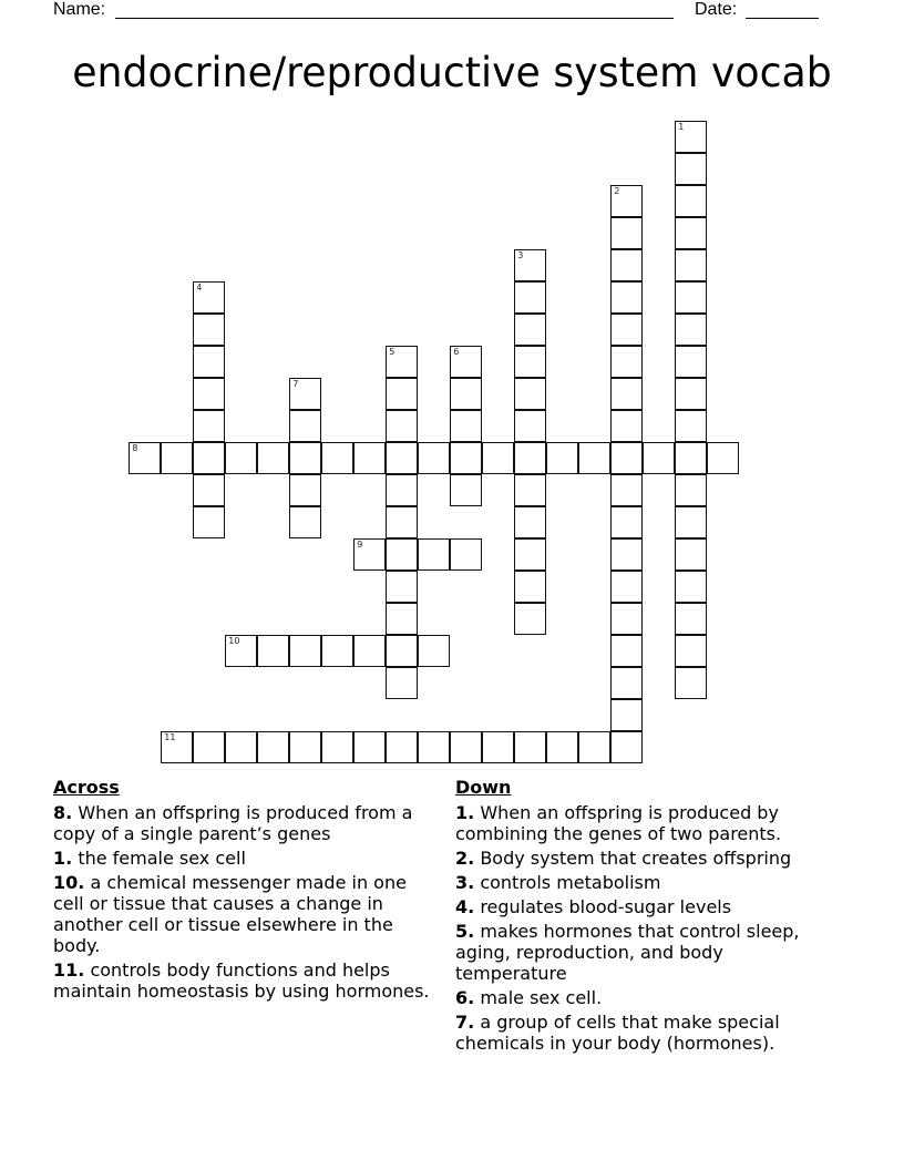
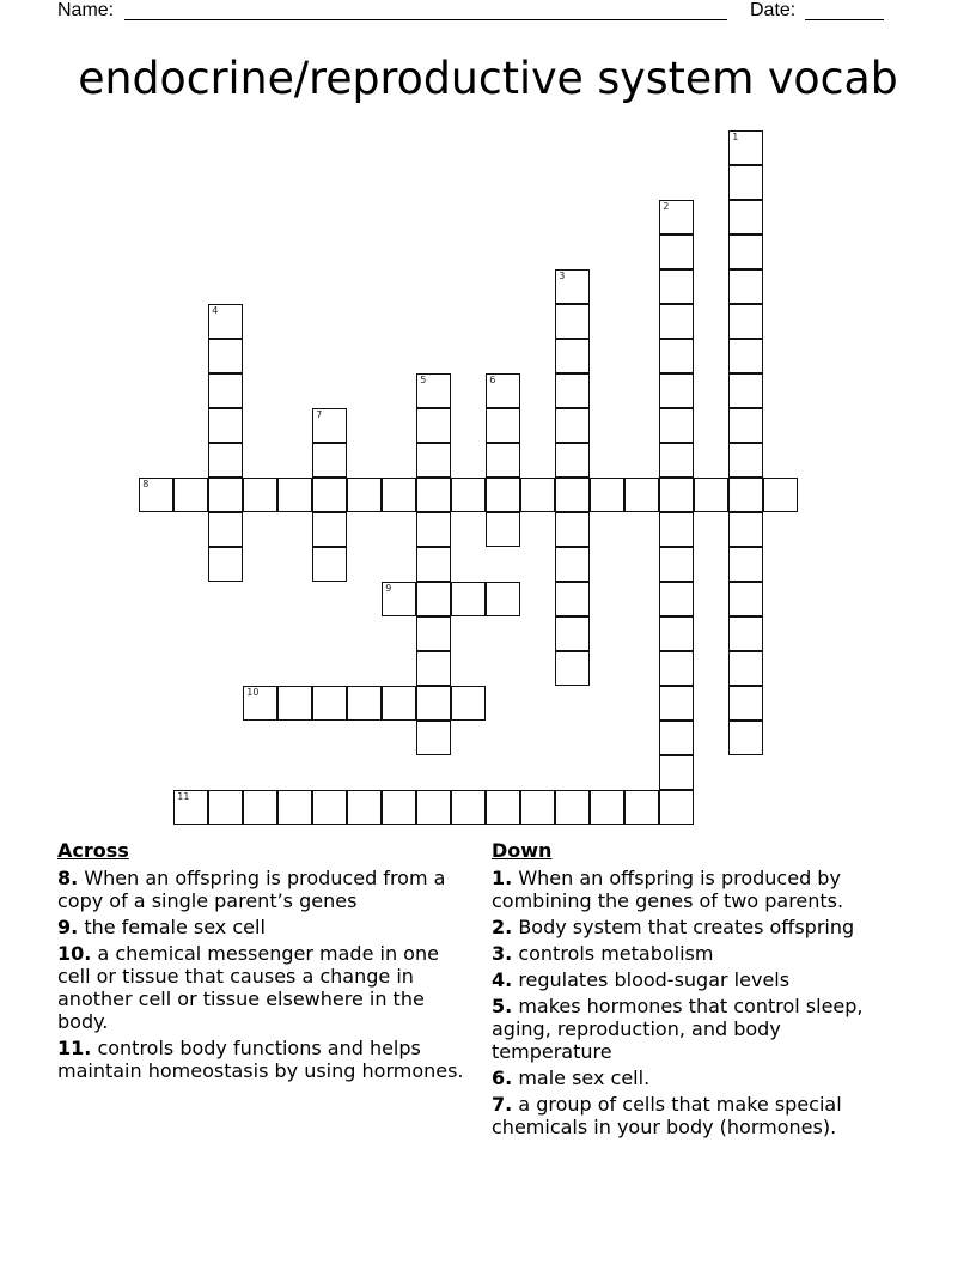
  Name:
  Date:
  endocrine/reproductive system vocab
  1
  2
  3
  4
  5
  6
  7
  8
  9
  10
  11
  Across
  8. When an offspring is produced from a copy of a single parent’s genes
- 1. the female sex cell
+ 9. the female sex cell
  10. a chemical messenger made in one cell or tissue that causes a change in another cell or tissue elsewhere in the body.
  11. controls body functions and helps maintain homeostasis by using hormones.
  Down
  1. When an offspring is produced by combining the genes of two parents.
  2. Body system that creates offspring
  3. controls metabolism
  4. regulates blood-sugar levels
  5. makes hormones that control sleep, aging, reproduction, and body temperature
  6. male sex cell.
  7. a group of cells that make special chemicals in your body (hormones).
